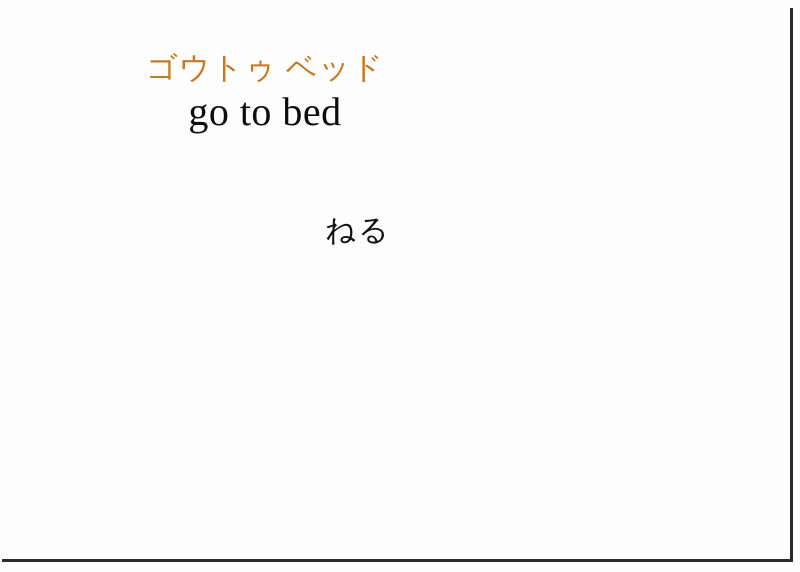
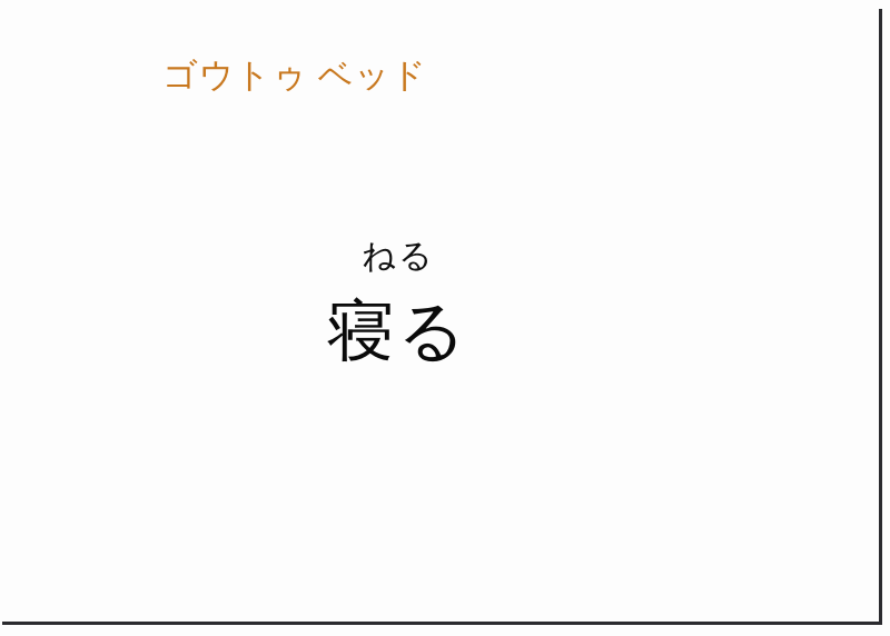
  ゴウトゥ ベッド
- go to bed
  ねる
+ 寝る
